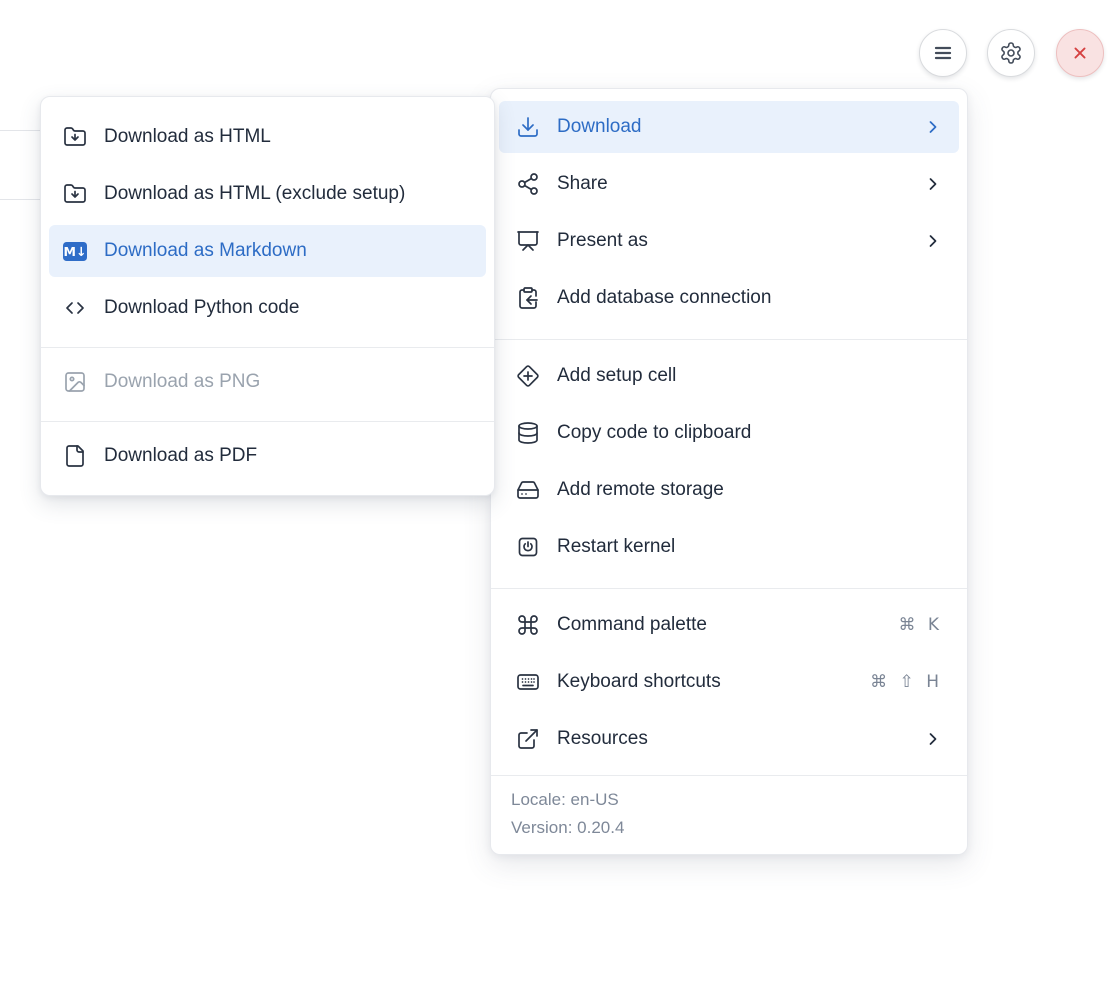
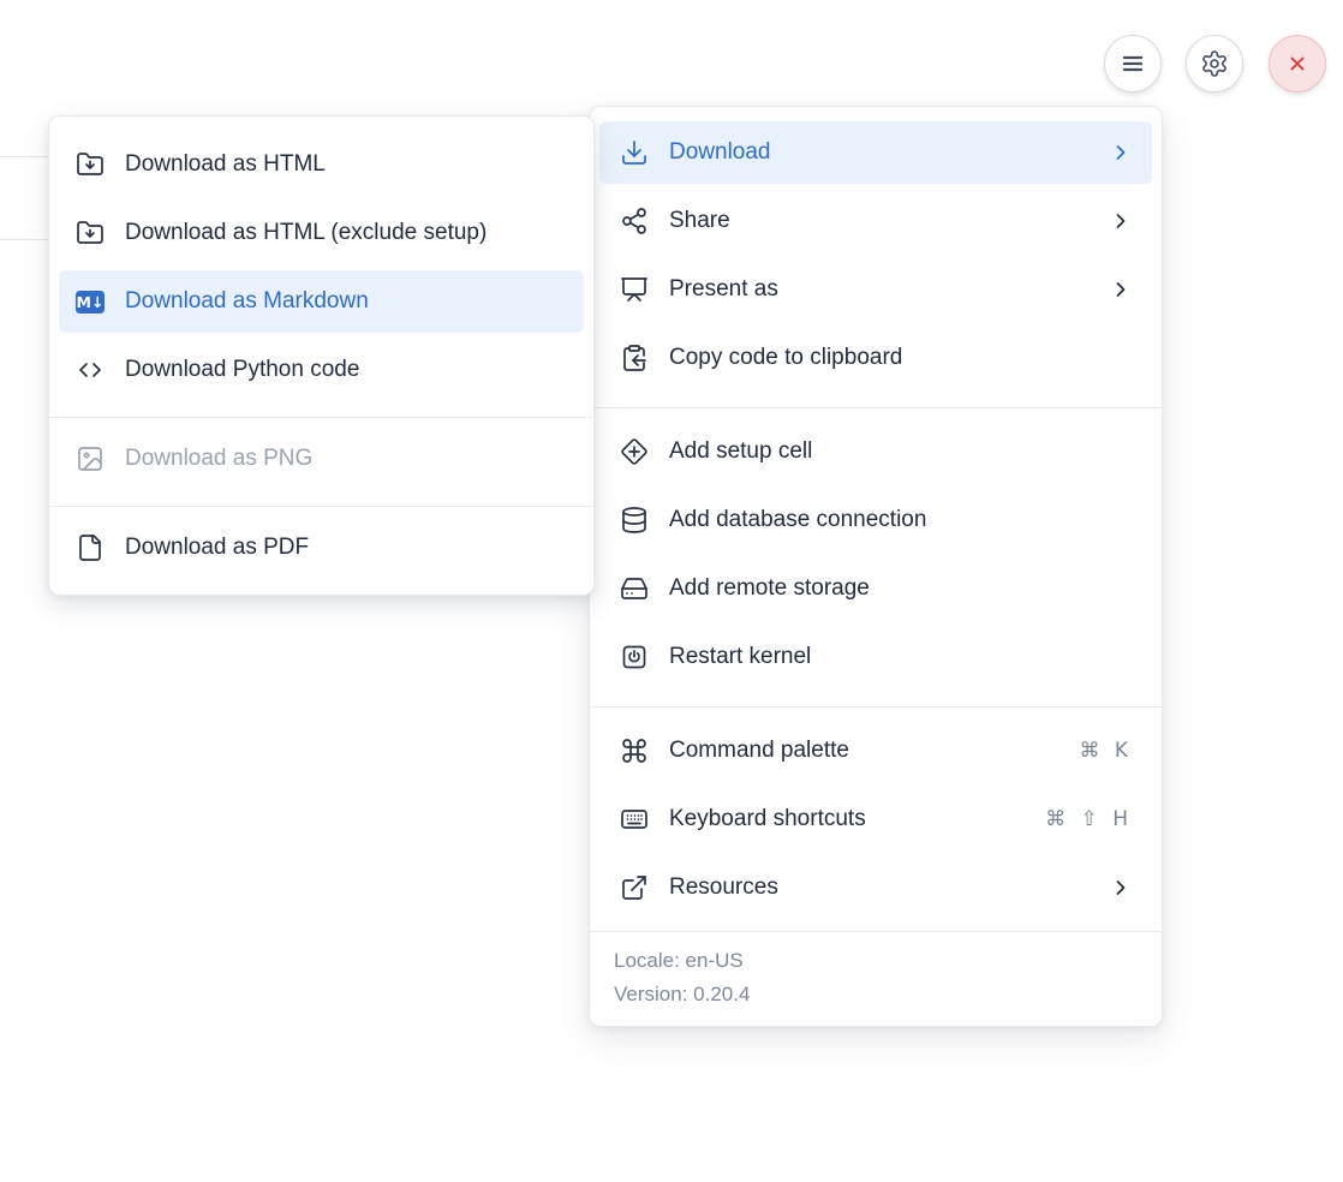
  Download
  Share
  Present as
- Add database connection
+ Copy code to clipboard
  Add setup cell
- Copy code to clipboard
+ Add database connection
  Add remote storage
  Restart kernel
  Command palette
  ⌘ K
  Keyboard shortcuts
  ⌘ ⇧ H
  Resources
  Locale: en-US
  Version: 0.20.4
  Download as HTML
  Download as HTML (exclude setup)
  M↓
  Download as Markdown
  Download Python code
  Download as PNG
  Download as PDF
